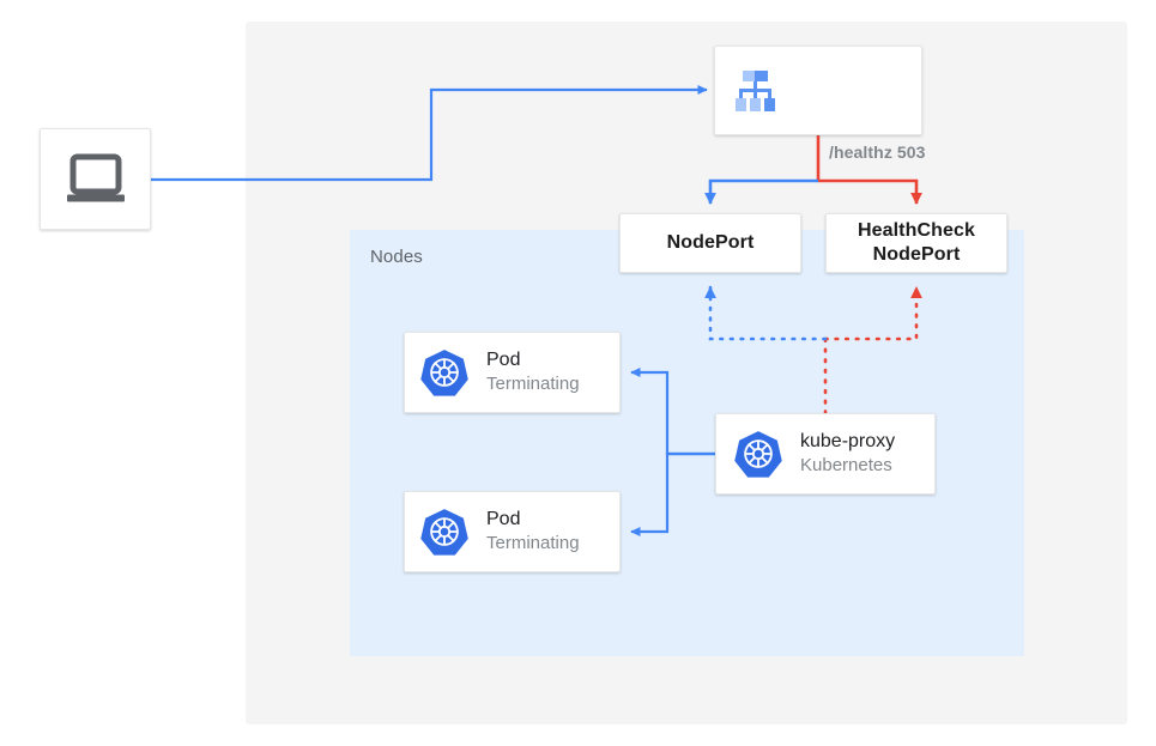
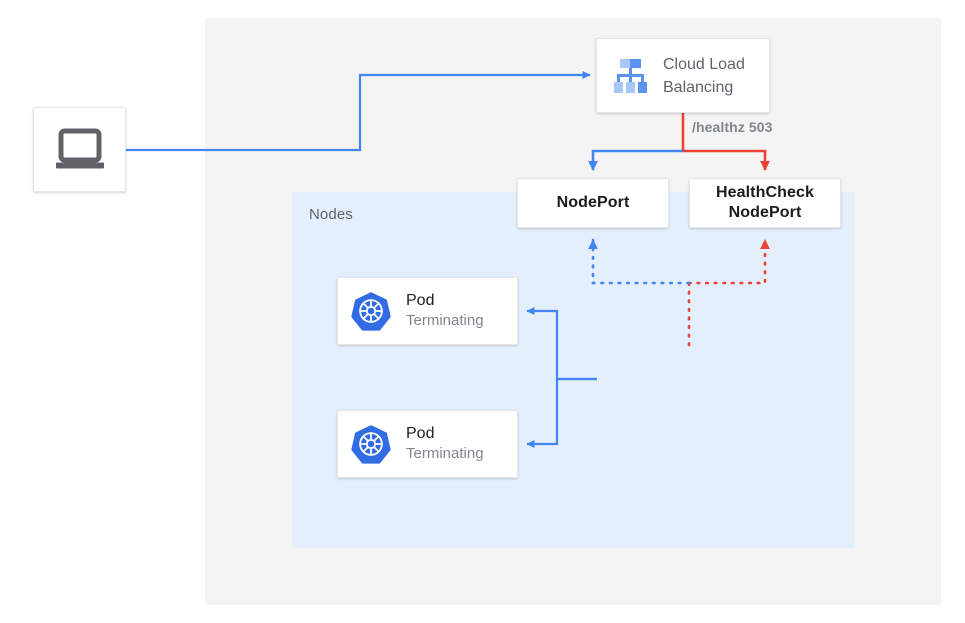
  Nodes
  /healthz 503
+ Cloud Load
+ Balancing
  NodePort
  HealthCheck
  NodePort
  Pod
  Terminating
  Pod
  Terminating
- kube-proxy
- Kubernetes
